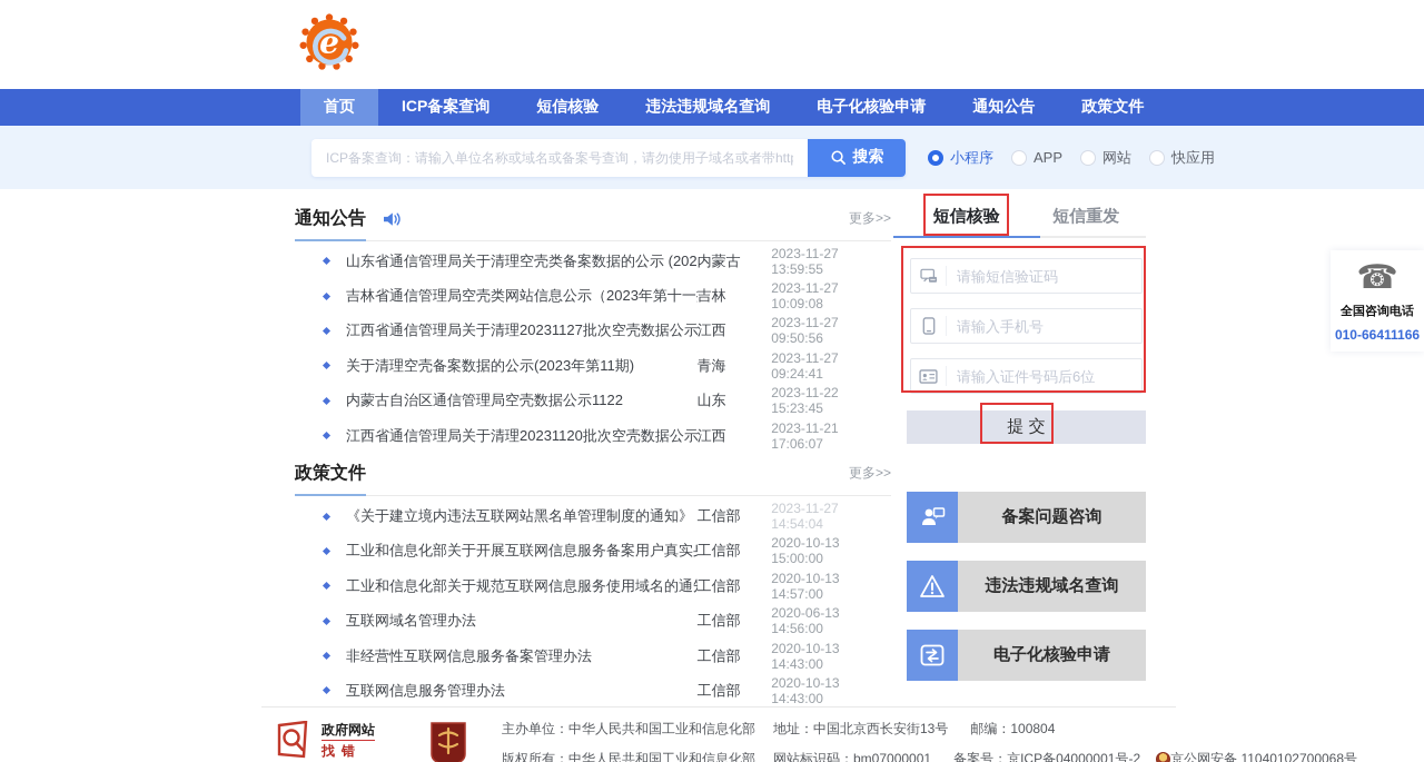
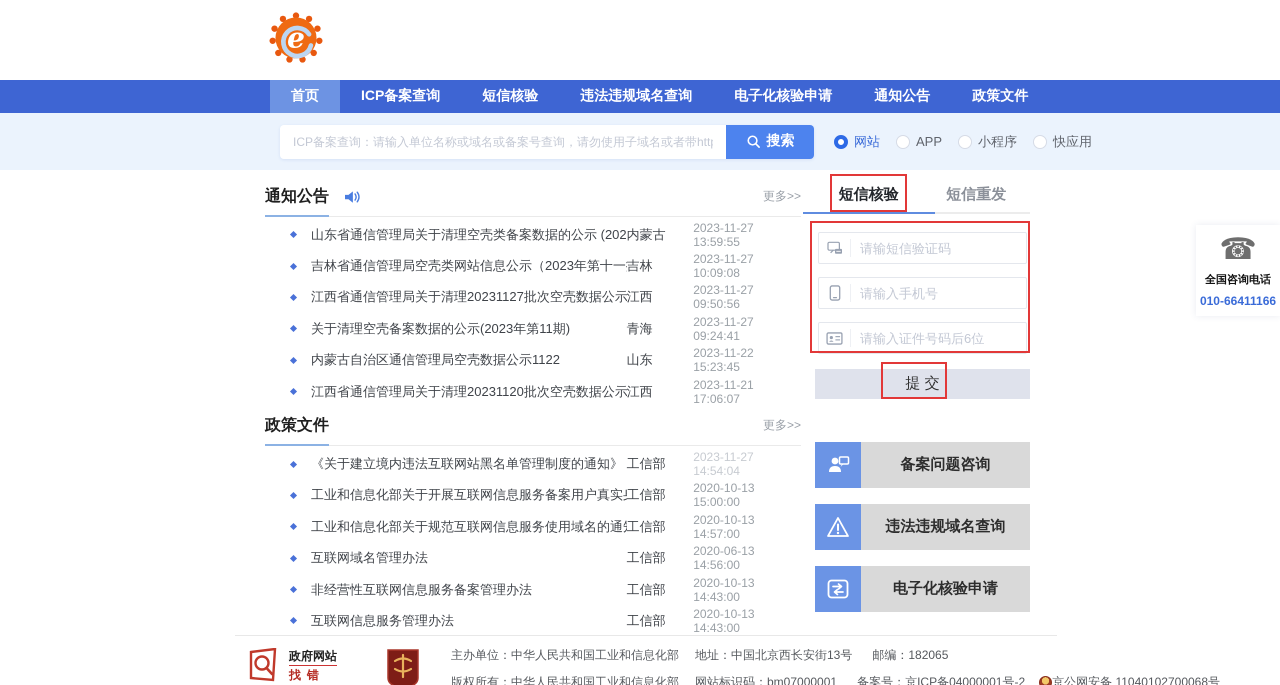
  e
  首页
  ICP备案查询
  短信核验
  违法违规域名查询
  电子化核验申请
  通知公告
  政策文件
  ICP备案查询：请输入单位名称或域名或备案号查询，请勿使用子域名或者带htt
  搜索
- 小程序
+ 网站
  APP
- 网站
+ 小程序
  快应用
  通知公告
  更多>>
  山东省通信管理局关于清理空壳类备案数据的公示 (202
  内蒙古
  2023-11-27 13:59:55
  吉林省通信管理局空壳类网站信息公示（2023年第十一
  吉林
  2023-11-27 10:09:08
  江西省通信管理局关于清理20231127批次空壳数据公示
  江西
  2023-11-27 09:50:56
  关于清理空壳备案数据的公示(2023年第11期)
  青海
  2023-11-27 09:24:41
  内蒙古自治区通信管理局空壳数据公示1122
  山东
  2023-11-22 15:23:45
  江西省通信管理局关于清理20231120批次空壳数据公示
  江西
  2023-11-21 17:06:07
  政策文件
  更多>>
  《关于建立境内违法互联网站黑名单管理制度的通知》
  工信部
  2023-11-27 14:54:04
  工业和信息化部关于开展互联网信息服务备案用户真实
  工信部
  2020-10-13 15:00:00
  工业和信息化部关于规范互联网信息服务使用域名的通
  工信部
  2020-10-13 14:57:00
  互联网域名管理办法
  工信部
  2020-06-13 14:56:00
  非经营性互联网信息服务备案管理办法
  工信部
  2020-10-13 14:43:00
  互联网信息服务管理办法
  工信部
  2020-10-13 14:43:00
  短信核验
  短信重发
  请输短信验证码
  请输入手机号
  请输入证件号码后6位
  提 交
  备案问题咨询
  违法违规域名查询
  电子化核验申请
  ☎
  全国咨询电话
  010-66411166
  政府网站
  找错
  主办单位：中华人民共和国工业和信息化部
  地址：中国北京西长安街13号
- 邮编：100804
+ 邮编：182065
  版权所有：中华人民共和国工业和信息化部
  网站标识码：bm07000001
  备案号：京ICP备04000001号-2
  京公网安备 11040102700068号
